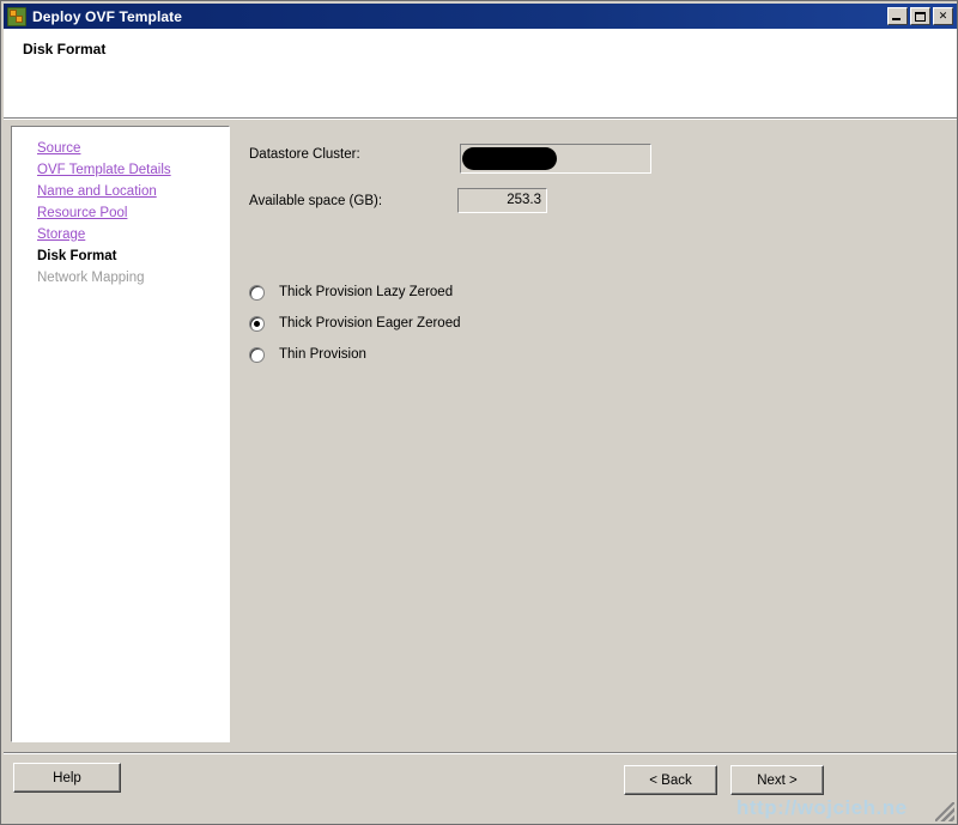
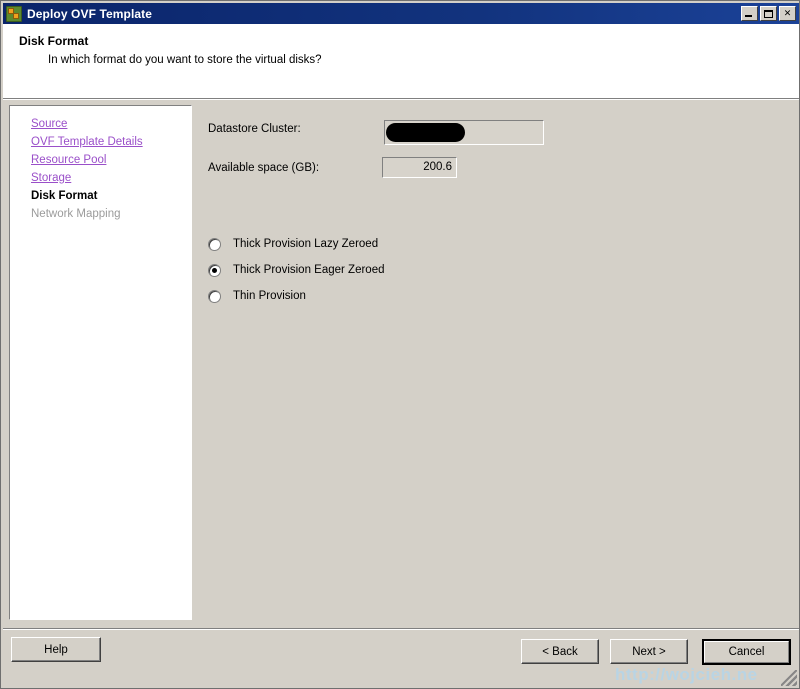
  Deploy OVF Template
  ✕
  Disk Format
+ In which format do you want to store the virtual disks?
  Source
  OVF Template Details
- Name and Location
  Resource Pool
  Storage
  Disk Format
  Network Mapping
  Datastore Cluster:
  Available space (GB):
- 253.3
+ 200.6
  Thick Provision Lazy Zeroed
  Thick Provision Eager Zeroed
  Thin Provision
  Help
  < Back
  Next >
+ Cancel
  http://wojcieh.ne
